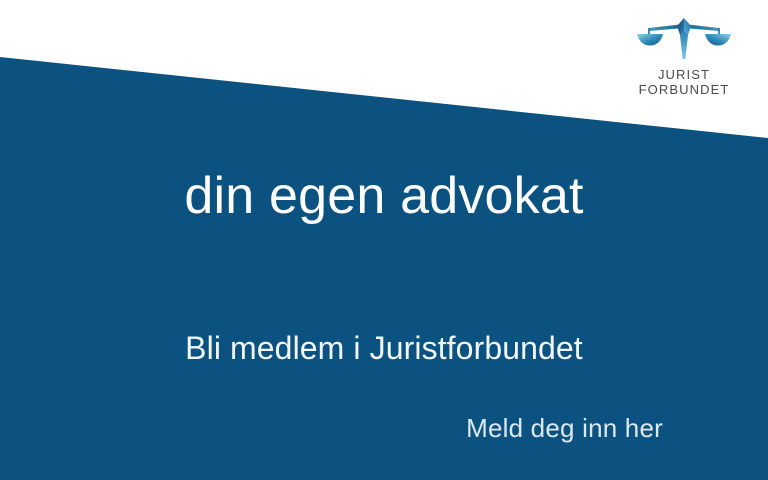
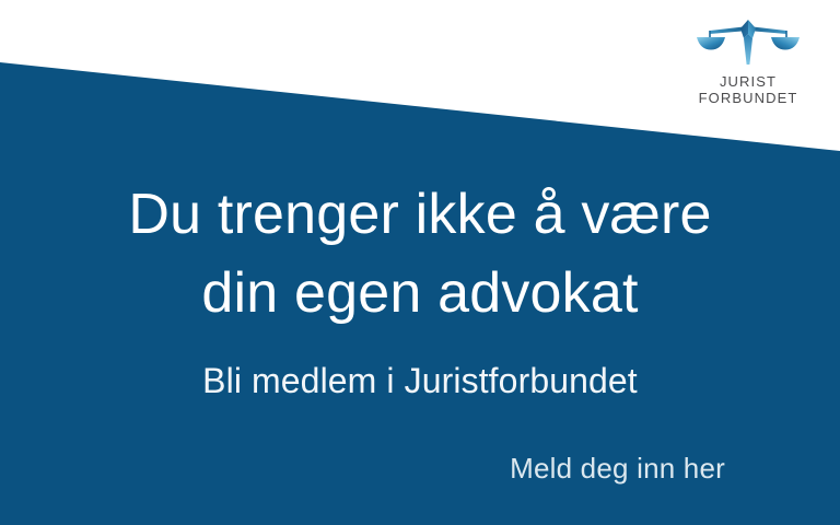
  JURIST
  FORBUNDET
+ Du trenger ikke å være
  din egen advokat
  Bli medlem i Juristforbundet
  Meld deg inn her
